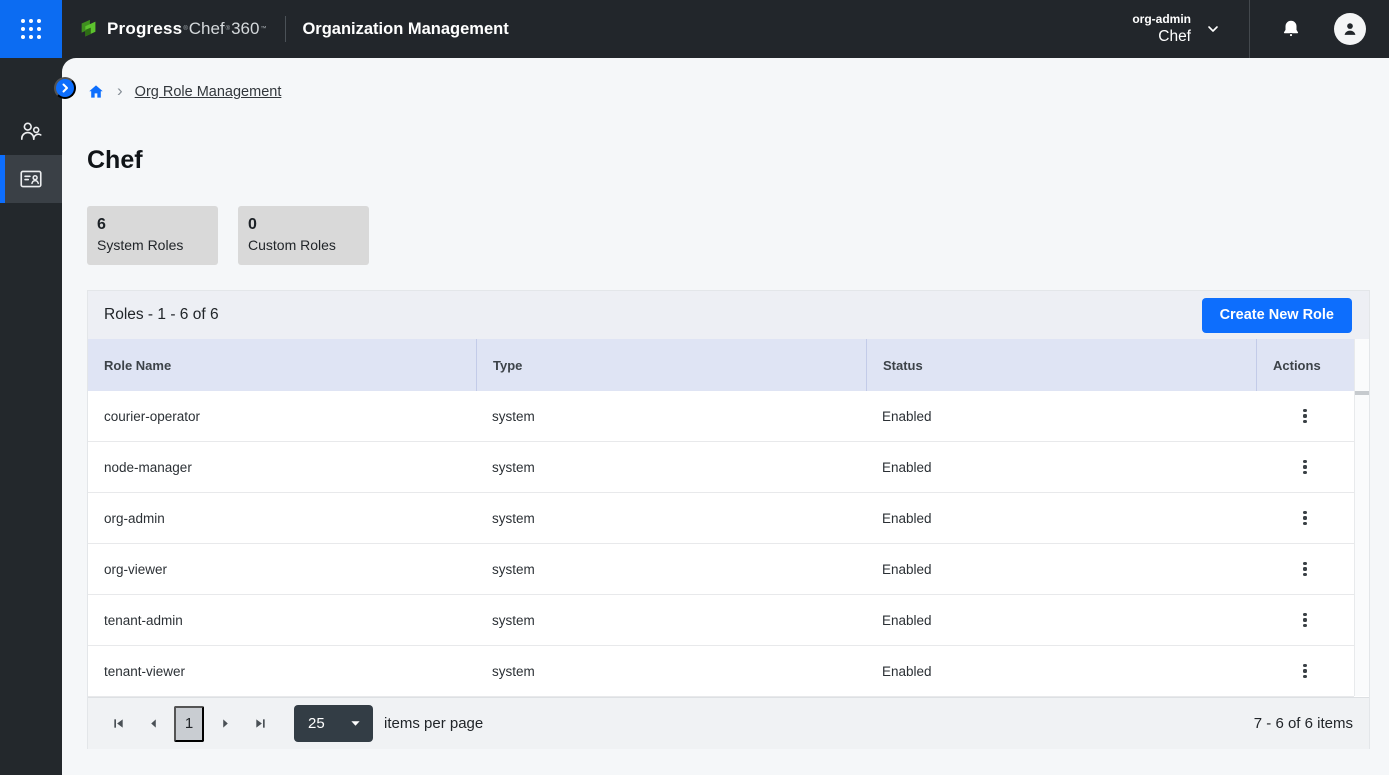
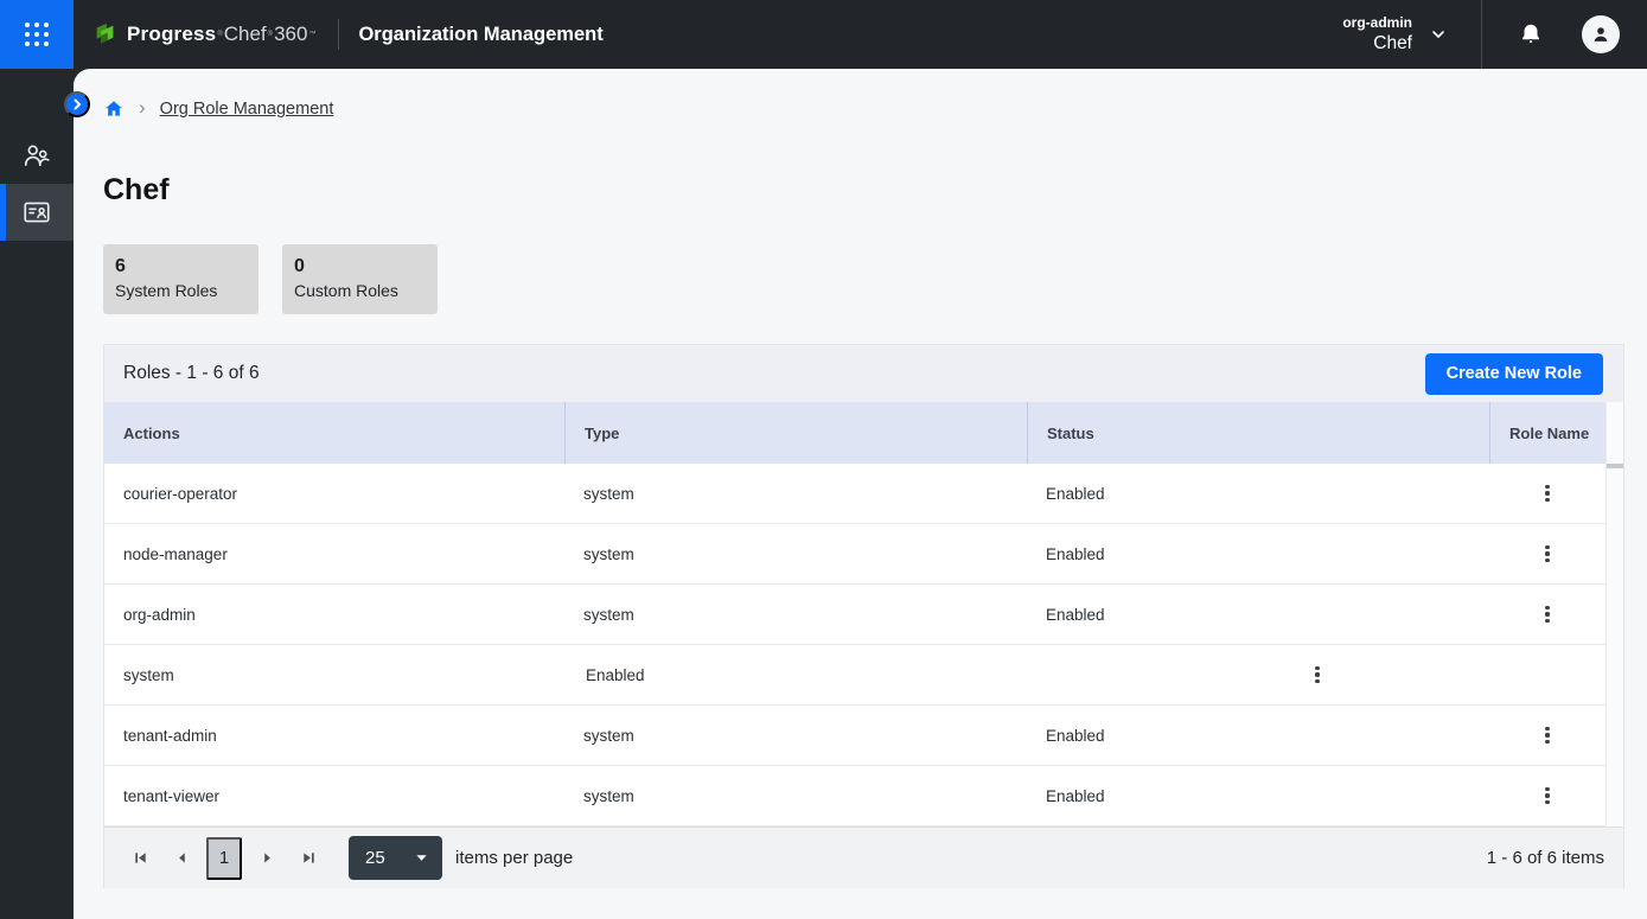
  Progress
  Chef
  360
  Organization Management
  org-admin
  Chef
  ›
  Org Role Management
  Chef
  6
  System Roles
  0
  Custom Roles
  Roles - 1 - 6 of 6
  Create New Role
- Role Name
+ Actions
  Type
  Status
- Actions
+ Role Name
  courier-operator
  system
  Enabled
  node-manager
  system
  Enabled
  org-admin
  system
  Enabled
- org-viewer
  system
  Enabled
  tenant-admin
  system
  Enabled
  tenant-viewer
  system
  Enabled
  1
  25
  items per page
- 7 - 6 of 6 items
+ 1 - 6 of 6 items
